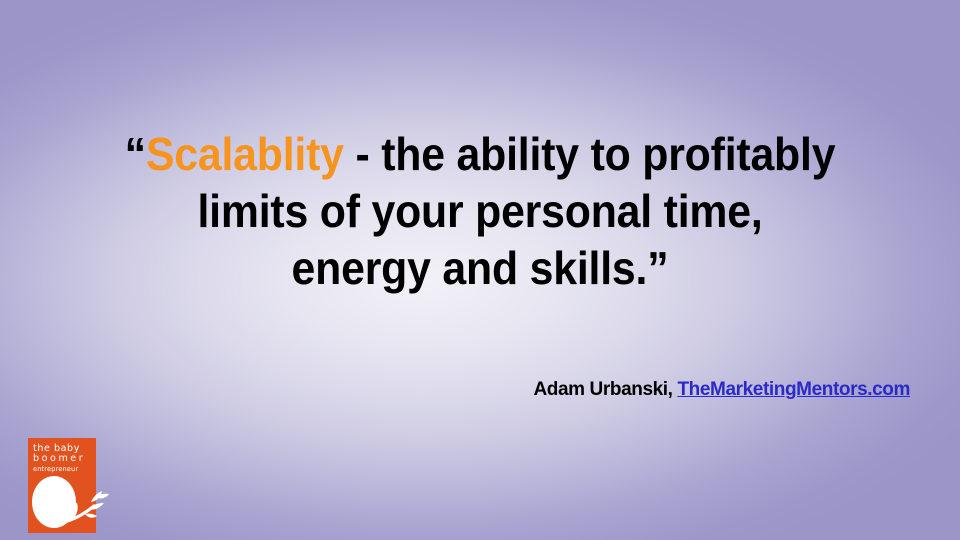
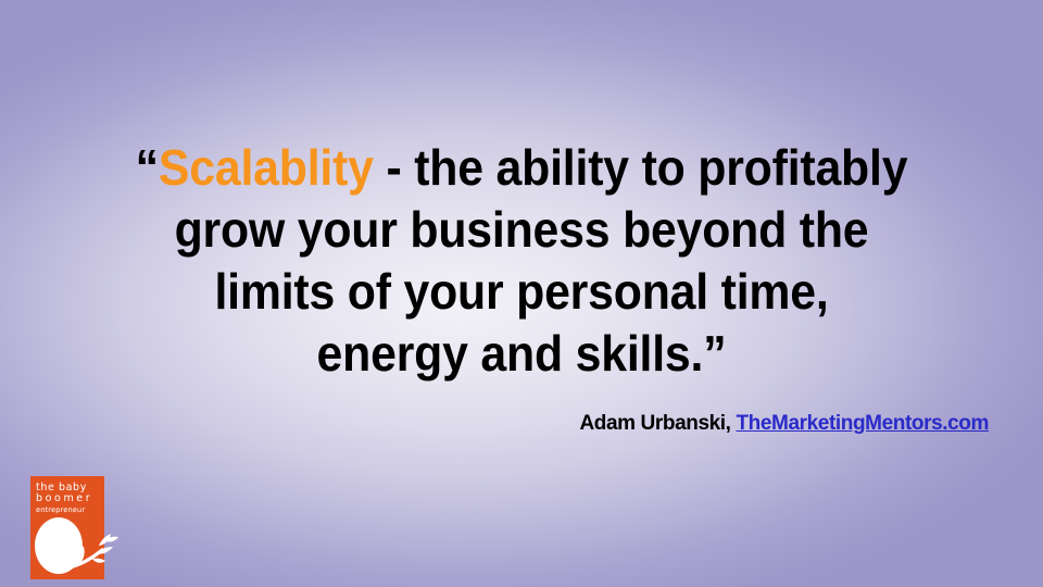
  “Scalablity - the ability to profitably
+ grow your business beyond the
  limits of your personal time,
  energy and skills.”
  Adam Urbanski, TheMarketingMentors.com
  the baby
  boomer
  entrepreneur
